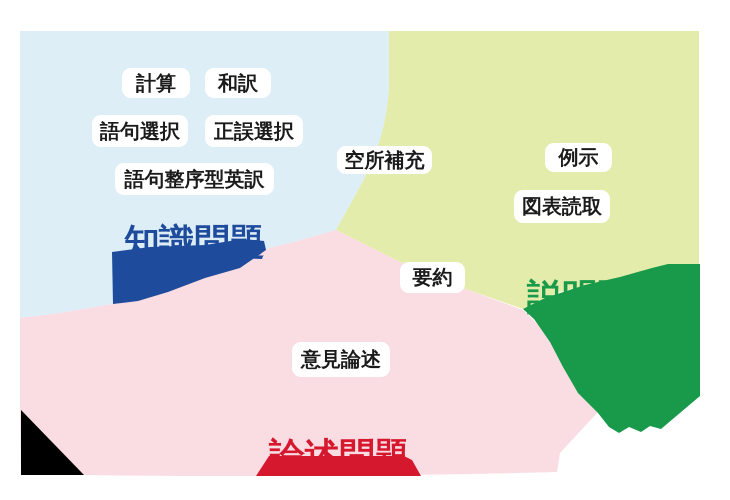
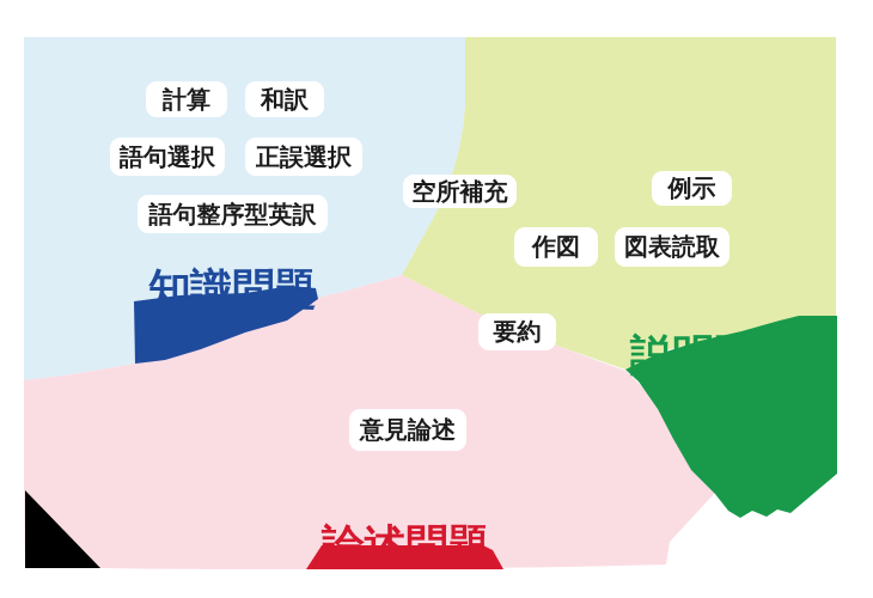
  知識問
  論述問題
  計算
  和訳
  語句選択
  正誤選択
  語句整序型英訳
  空所補充
  例示
+ 作図
  図表読取
  要約
  意見論述
